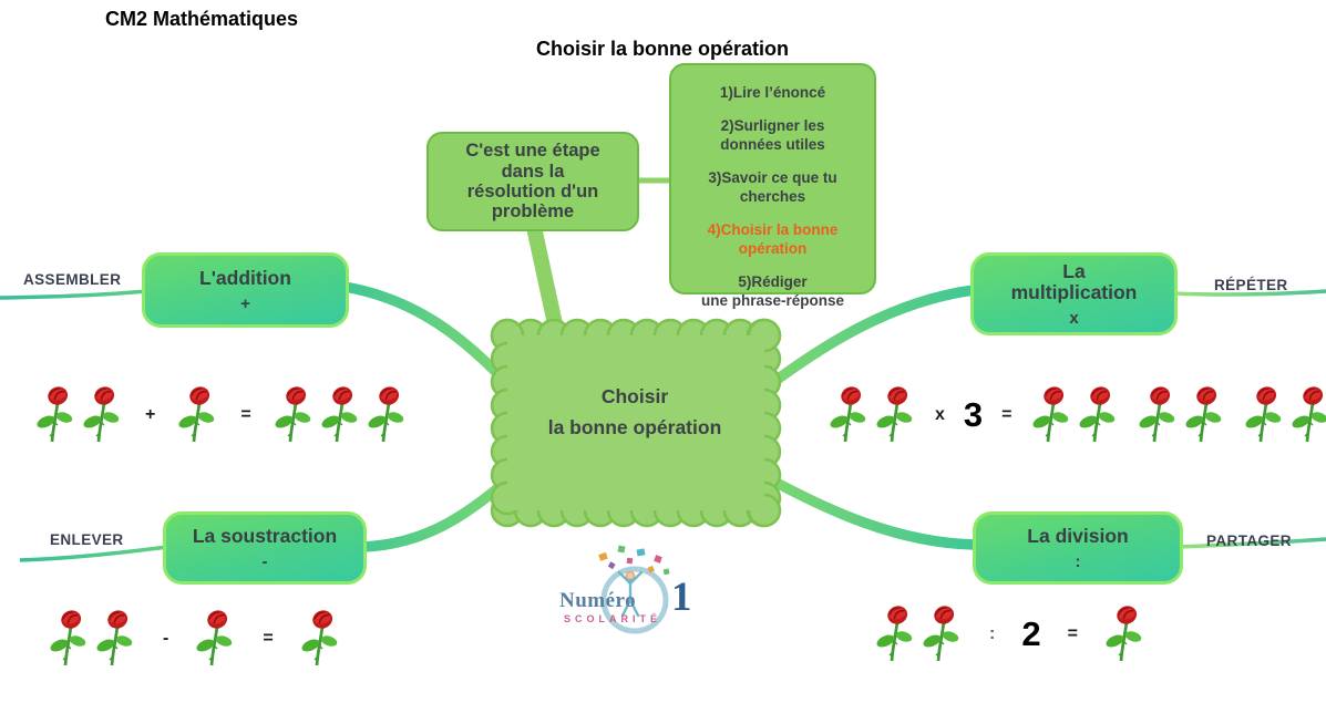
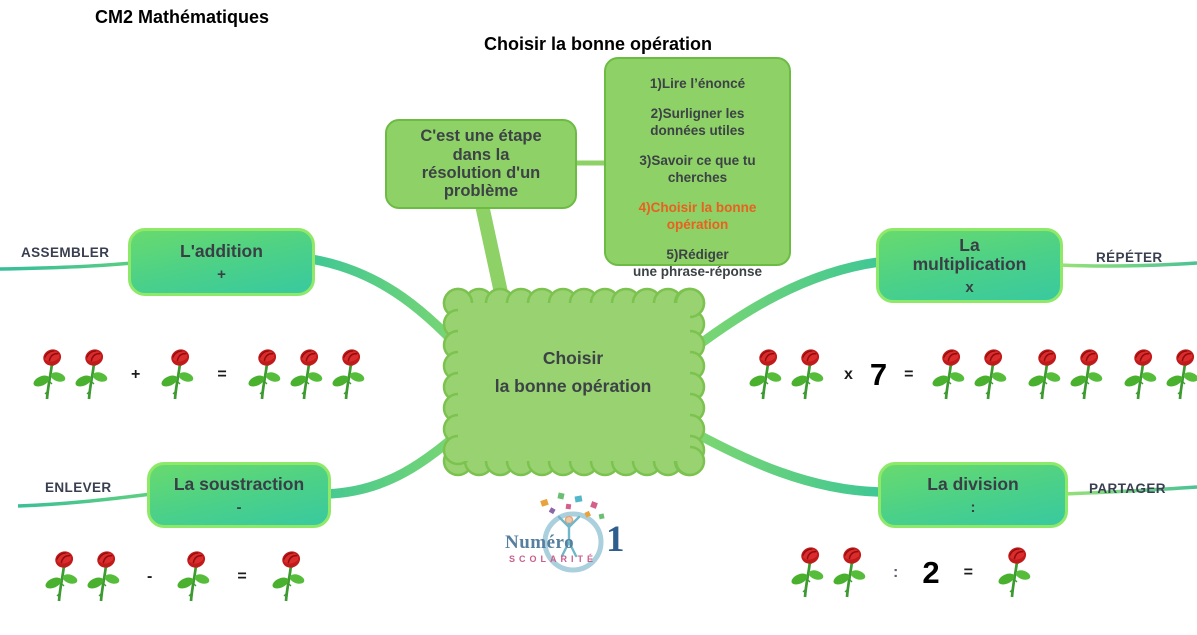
  CM2 Mathématiques
  Choisir la bonne opération
  C'est une étape
  dans la
  résolution d'un
  problème
  1)Lire l’énoncé
  2)Surligner les
  données utiles
  3)Savoir ce que tu
  cherches
  4)Choisir la bonne
  opération
  5)Rédiger
  une phrase-réponse
  Choisir
  la bonne opération
  L'addition
  +
  La soustraction
  -
  La
  multiplication
  x
  La division
  :
  ASSEMBLER
  ENLEVER
  RÉPÉTER
  PARTAGER
  +
  =
  x
- 3
+ 7
  =
  -
  =
  :
  2
  =
  Numéro
  1
  SCOLARITÉ
